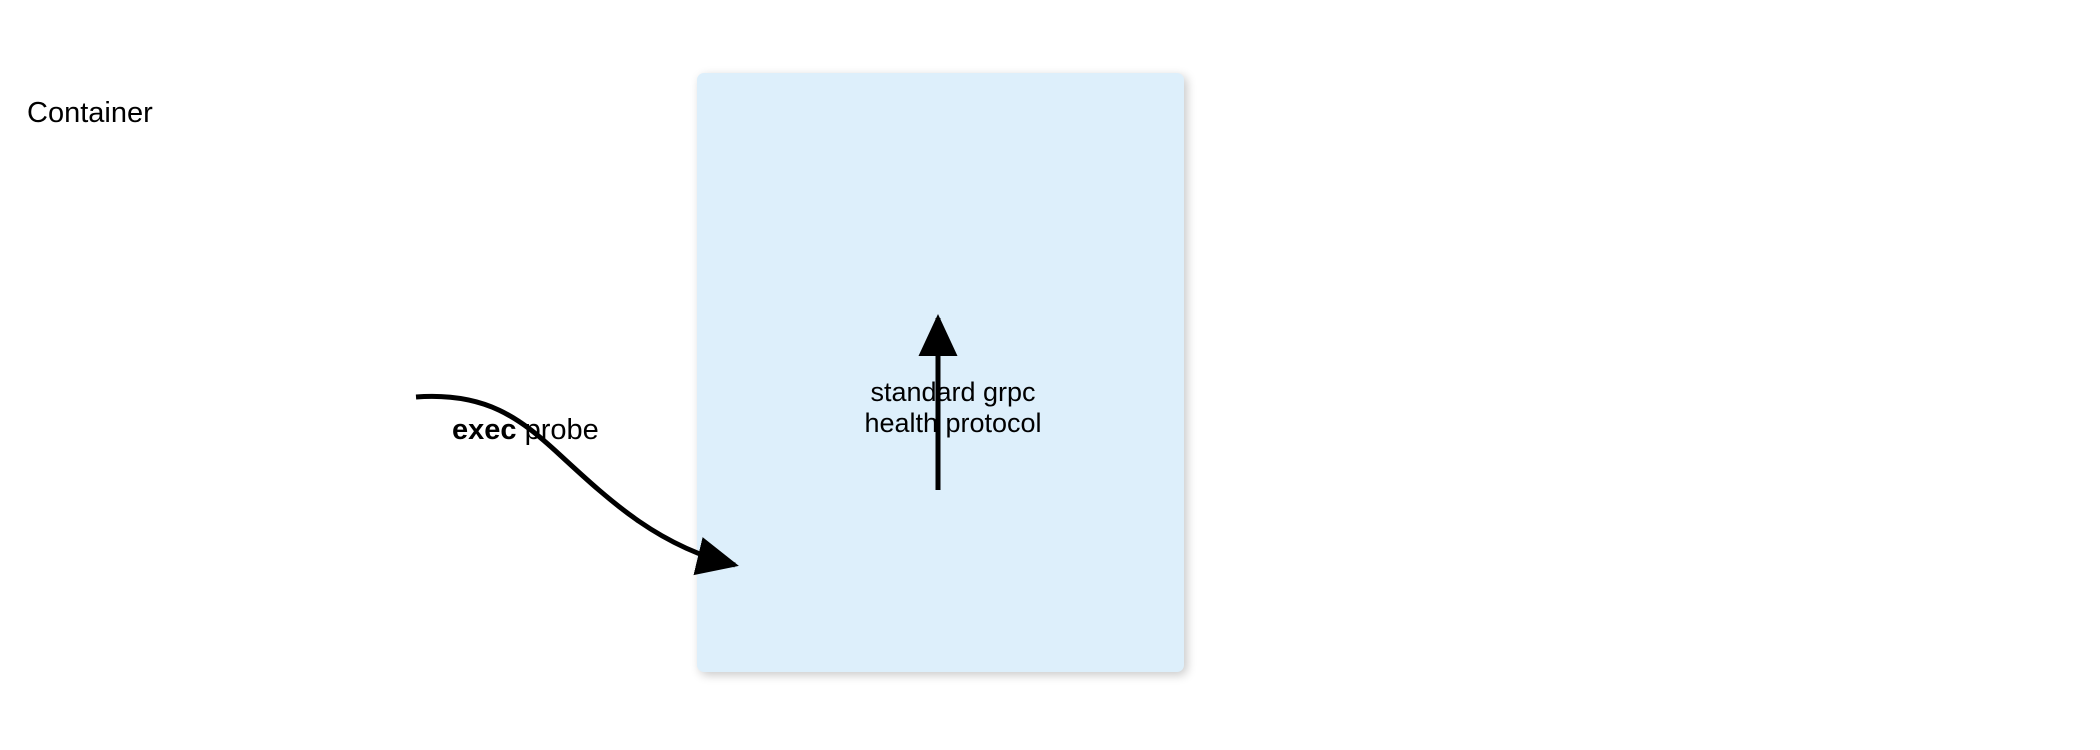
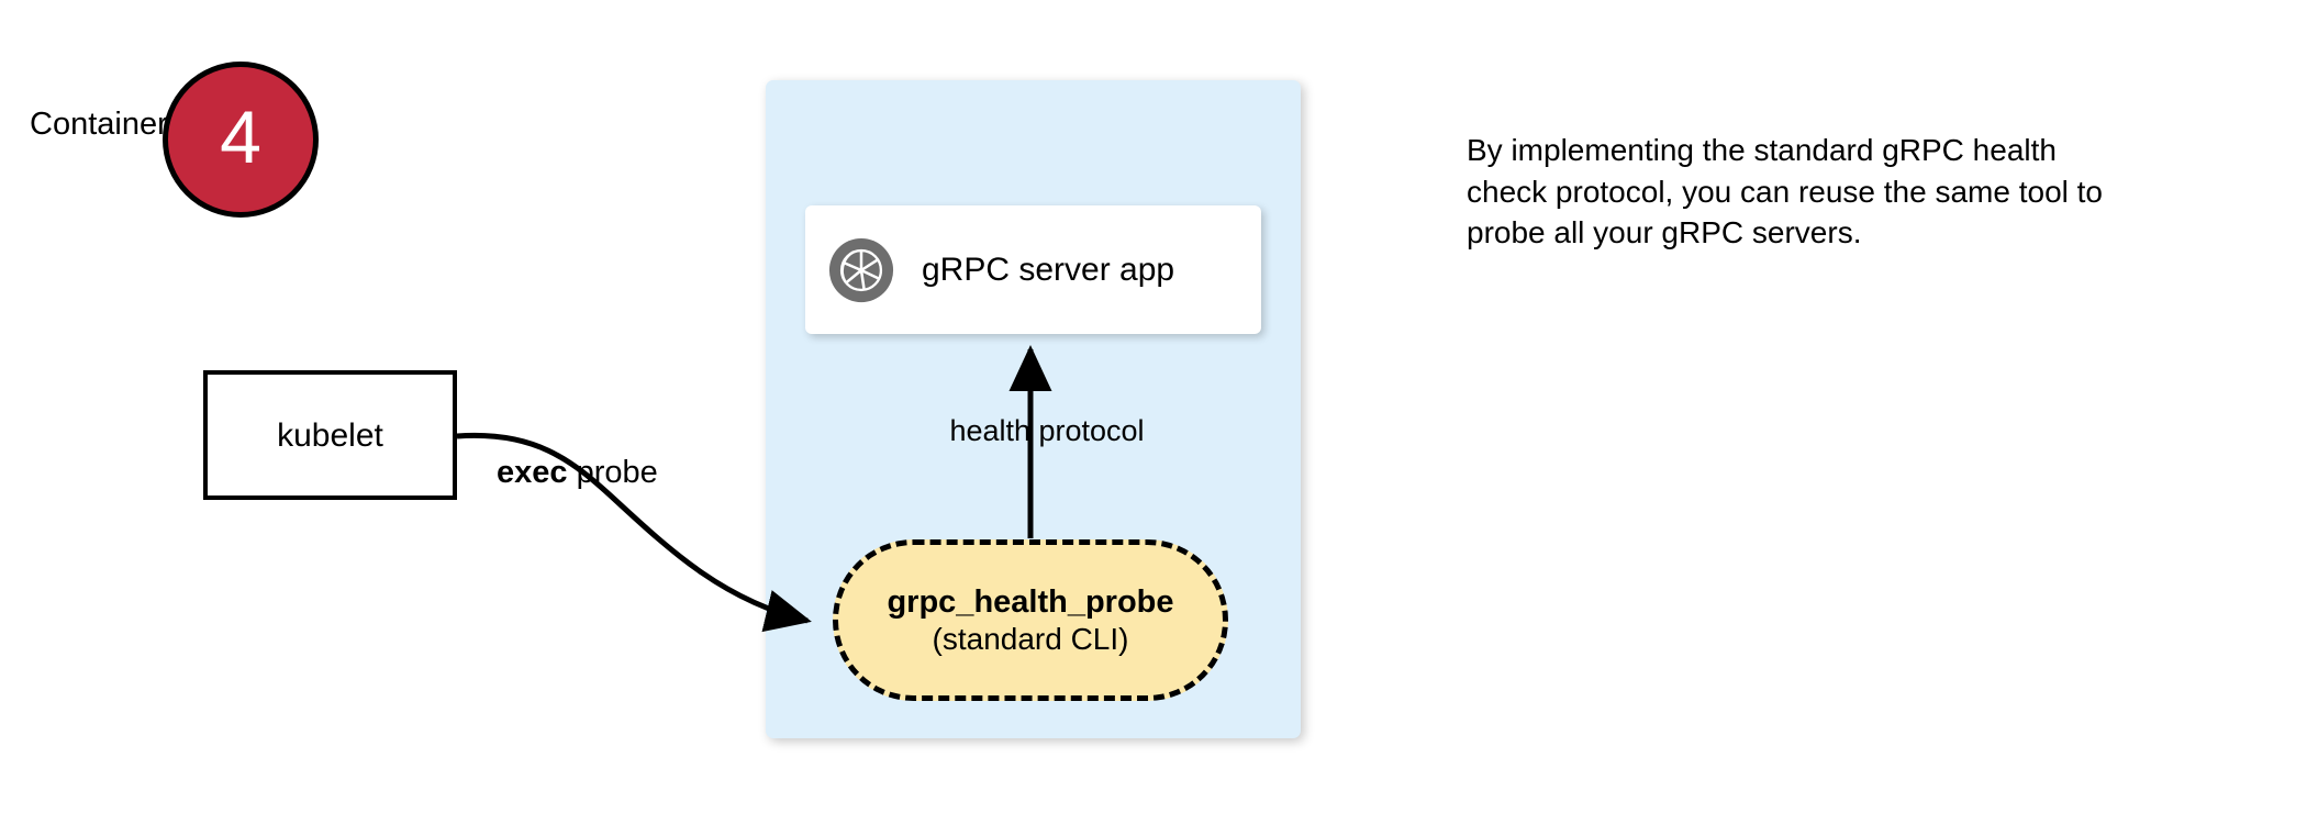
+ 4
+ kubelet
  Container
+ gRPC server app
+ grpc_health_probe
+ (standard CLI)
  exec probe
- standard grpc
  health protocol
+ By implementing the standard gRPC health check protocol, you can reuse the same tool to probe all your gRPC servers.
